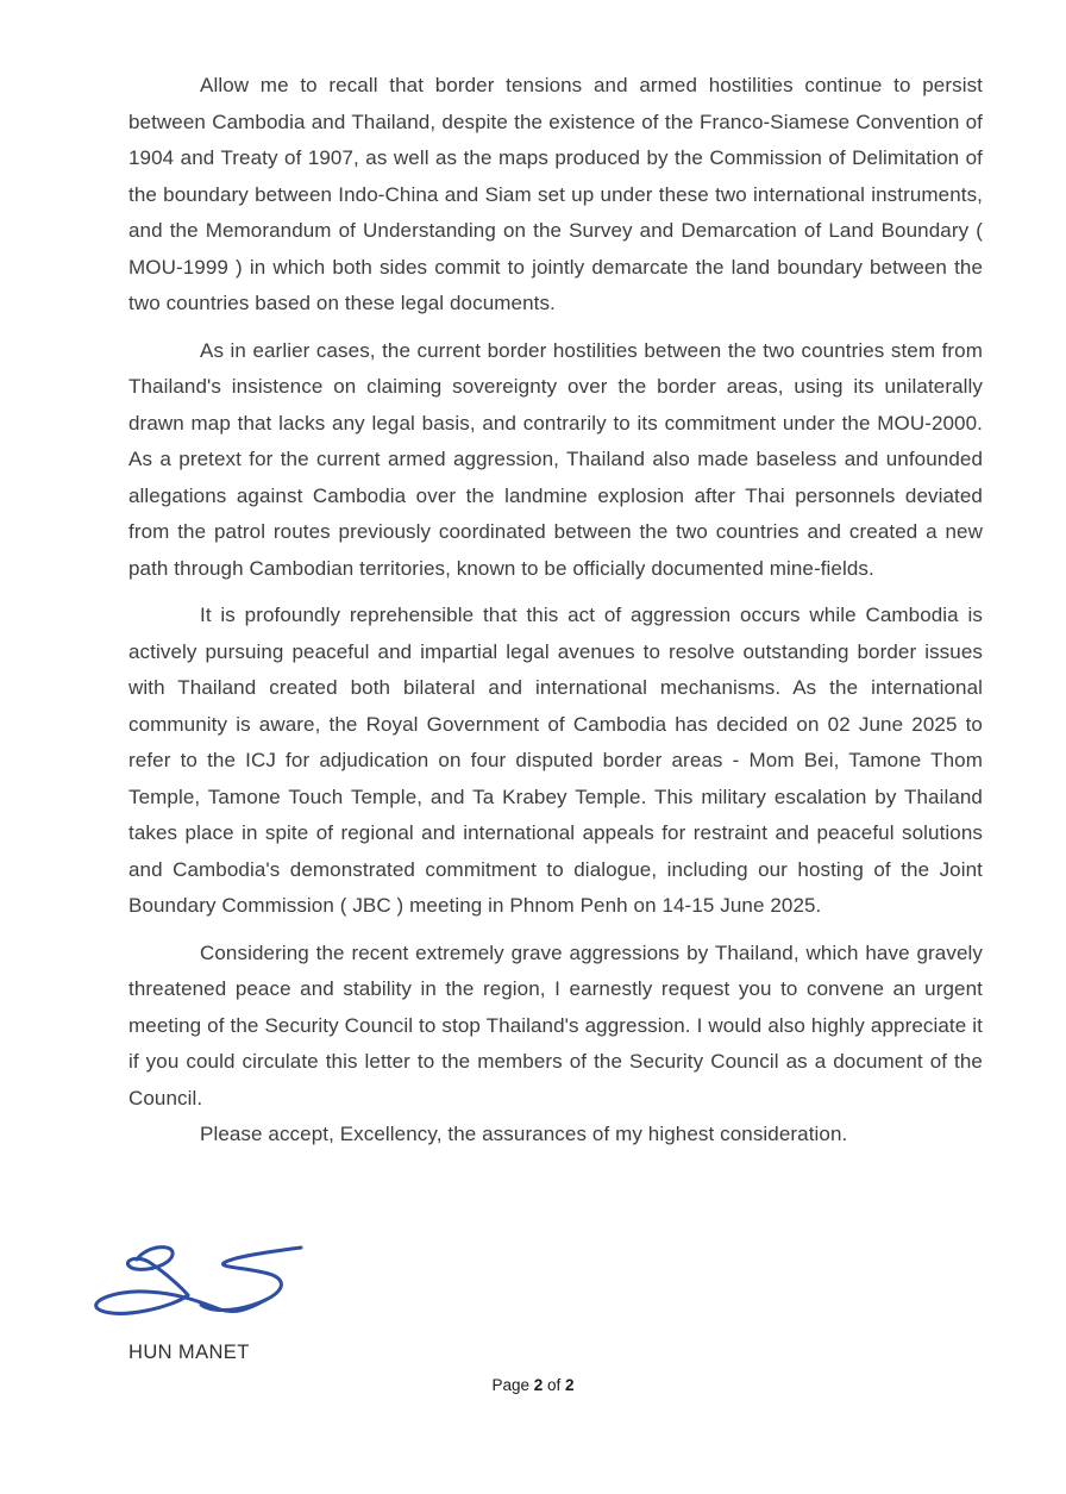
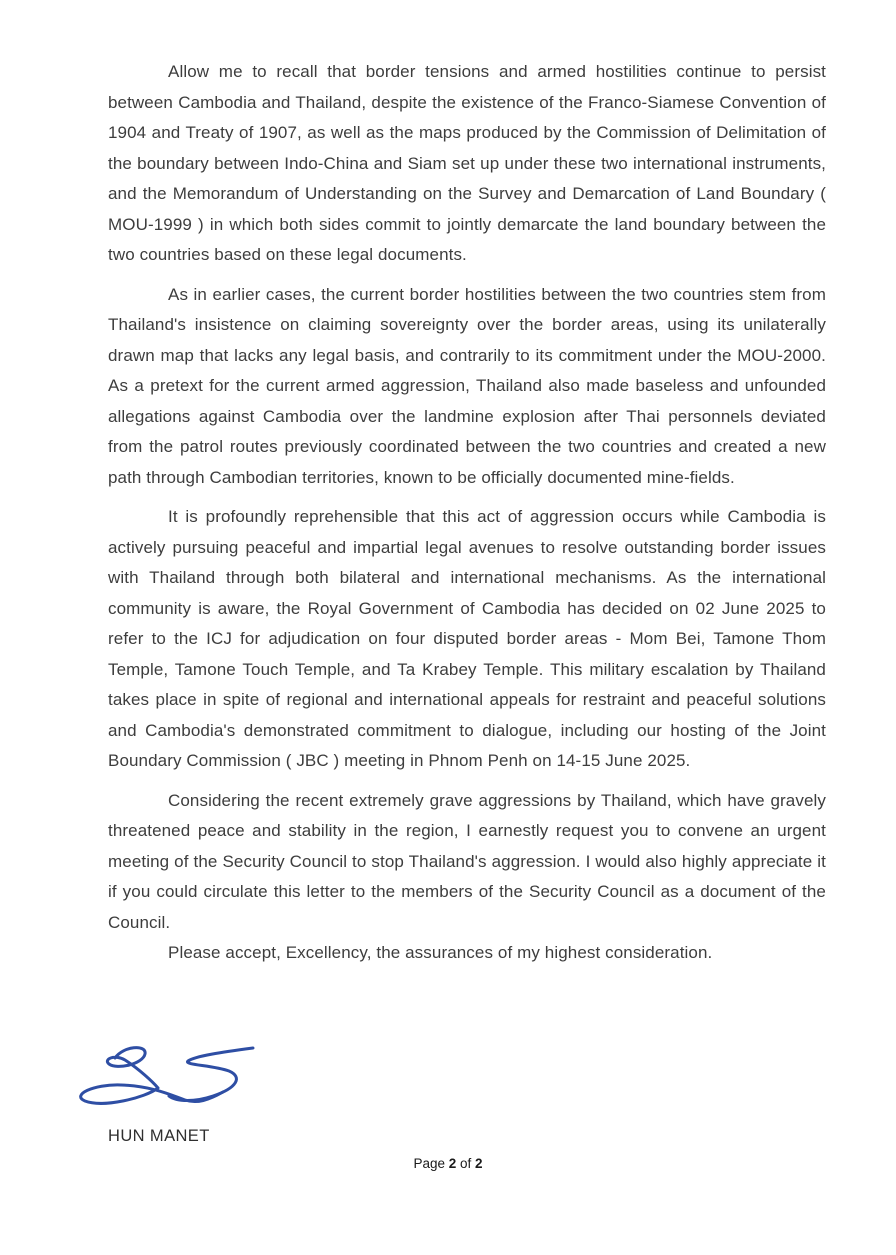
  Allow me to recall that border tensions and armed hostilities continue to persist between Cambodia and Thailand, despite the existence of the Franco-Siamese Convention of 1904 and Treaty of 1907, as well as the maps produced by the Commission of Delimitation of the boundary between Indo-China and Siam set up under these two international instruments, and the Memorandum of Understanding on the Survey and Demarcation of Land Boundary ( MOU-1999 ) in which both sides commit to jointly demarcate the land boundary between the two countries based on these legal documents.
  As in earlier cases, the current border hostilities between the two countries stem from Thailand's insistence on claiming sovereignty over the border areas, using its unilaterally drawn map that lacks any legal basis, and contrarily to its commitment under the MOU-2000. As a pretext for the current armed aggression, Thailand also made baseless and unfounded allegations against Cambodia over the landmine explosion after Thai personnels deviated from the patrol routes previously coordinated between the two countries and created a new path through Cambodian territories, known to be officially documented mine-fields.
- It is profoundly reprehensible that this act of aggression occurs while Cambodia is actively pursuing peaceful and impartial legal avenues to resolve outstanding border issues with Thailand created both bilateral and international mechanisms. As the international community is aware, the Royal Government of Cambodia has decided on 02 June 2025 to refer to the ICJ for adjudication on four disputed border areas - Mom Bei, Tamone Thom Temple, Tamone Touch Temple, and Ta Krabey Temple. This military escalation by Thailand takes place in spite of regional and international appeals for restraint and peaceful solutions and Cambodia's demonstrated commitment to dialogue, including our hosting of the Joint Boundary Commission ( JBC ) meeting in Phnom Penh on 14-15 June 2025.
+ It is profoundly reprehensible that this act of aggression occurs while Cambodia is actively pursuing peaceful and impartial legal avenues to resolve outstanding border issues with Thailand through both bilateral and international mechanisms. As the international community is aware, the Royal Government of Cambodia has decided on 02 June 2025 to refer to the ICJ for adjudication on four disputed border areas - Mom Bei, Tamone Thom Temple, Tamone Touch Temple, and Ta Krabey Temple. This military escalation by Thailand takes place in spite of regional and international appeals for restraint and peaceful solutions and Cambodia's demonstrated commitment to dialogue, including our hosting of the Joint Boundary Commission ( JBC ) meeting in Phnom Penh on 14-15 June 2025.
  Considering the recent extremely grave aggressions by Thailand, which have gravely threatened peace and stability in the region, I earnestly request you to convene an urgent meeting of the Security Council to stop Thailand's aggression. I would also highly appreciate it if you could circulate this letter to the members of the Security Council as a document of the Council.
  Please accept, Excellency, the assurances of my highest consideration.
  HUN MANET
  Page 2 of 2
